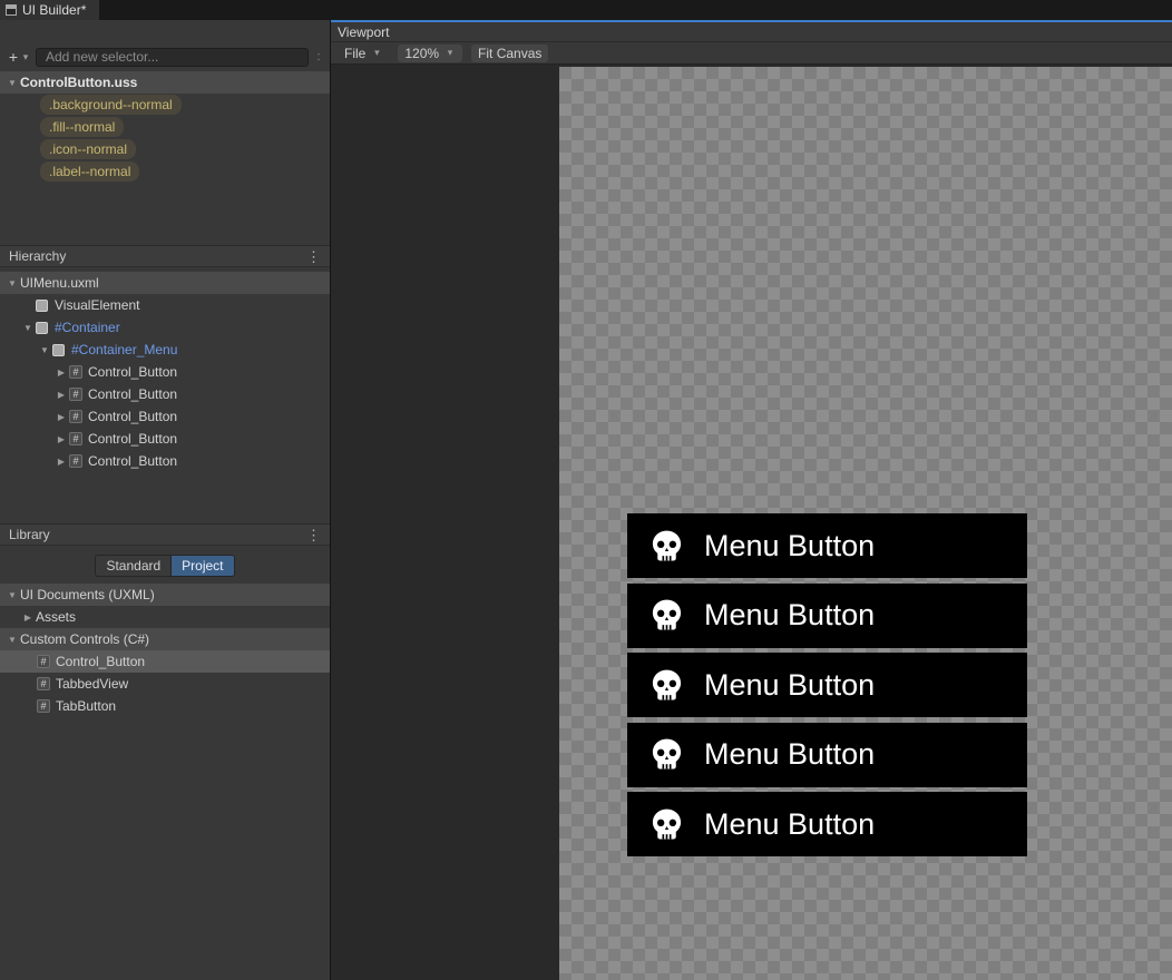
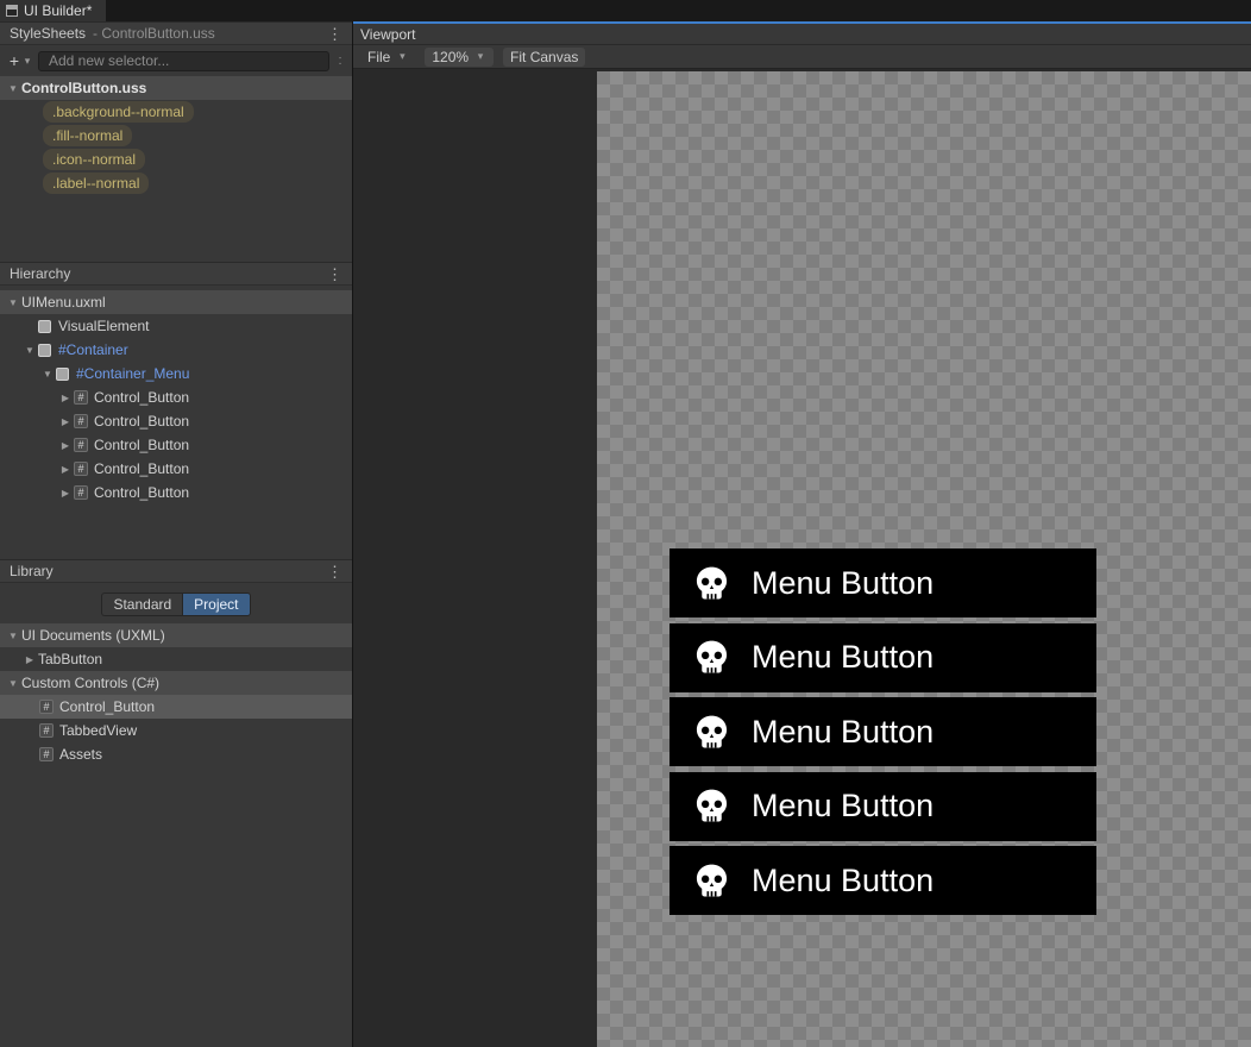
  UI Builder*
+ StyleSheets
+ - ControlButton.uss
  Add new selector...
  ControlButton.uss
  .background--normal
  .fill--normal
  .icon--normal
  .label--normal
  Hierarchy
  UIMenu.uxml
  VisualElement
  #Container
  #Container_Menu
  Control_Button
  Control_Button
  Control_Button
  Control_Button
  Control_Button
  Library
  Standard
  Project
  UI Documents (UXML)
- Assets
+ TabButton
  Custom Controls (C#)
  Control_Button
  TabbedView
- TabButton
+ Assets
  Viewport
  File
  120%
  Fit Canvas
  Menu Button
  Menu Button
  Menu Button
  Menu Button
  Menu Button
